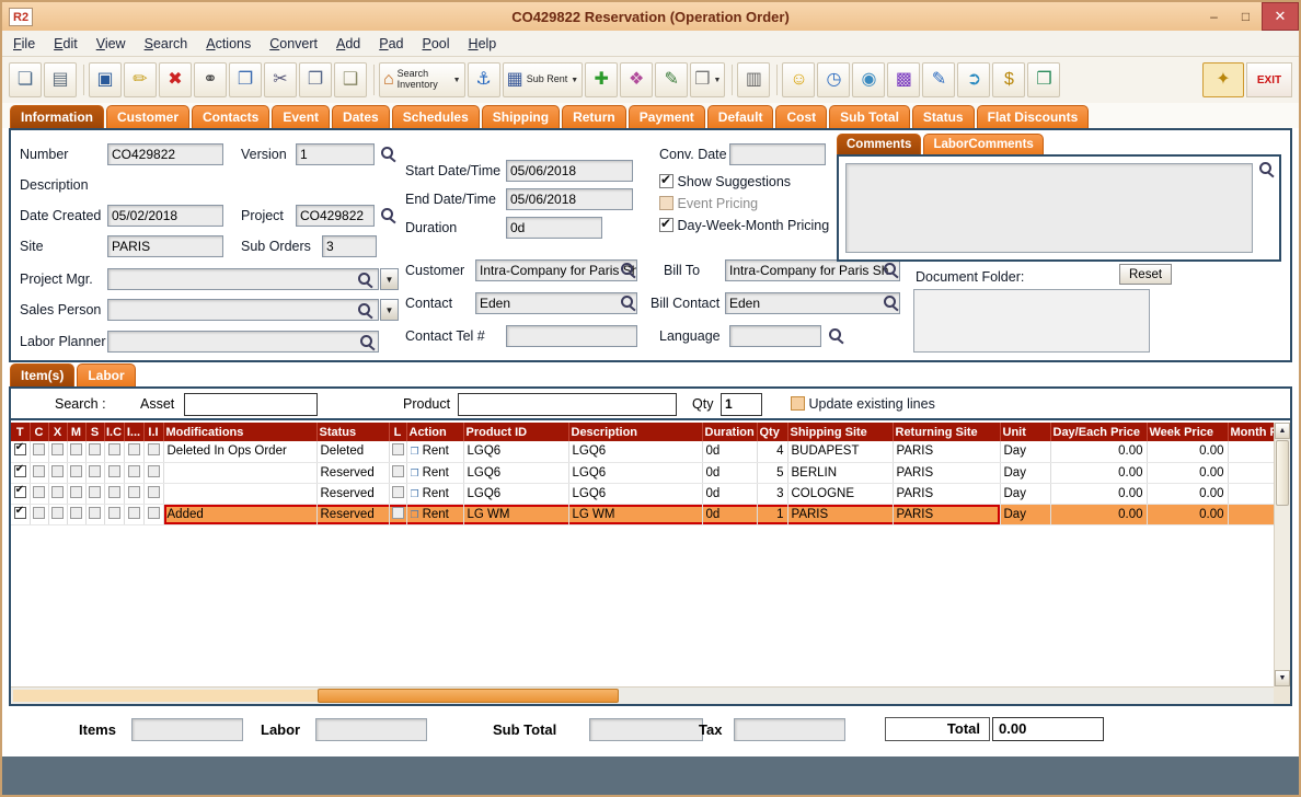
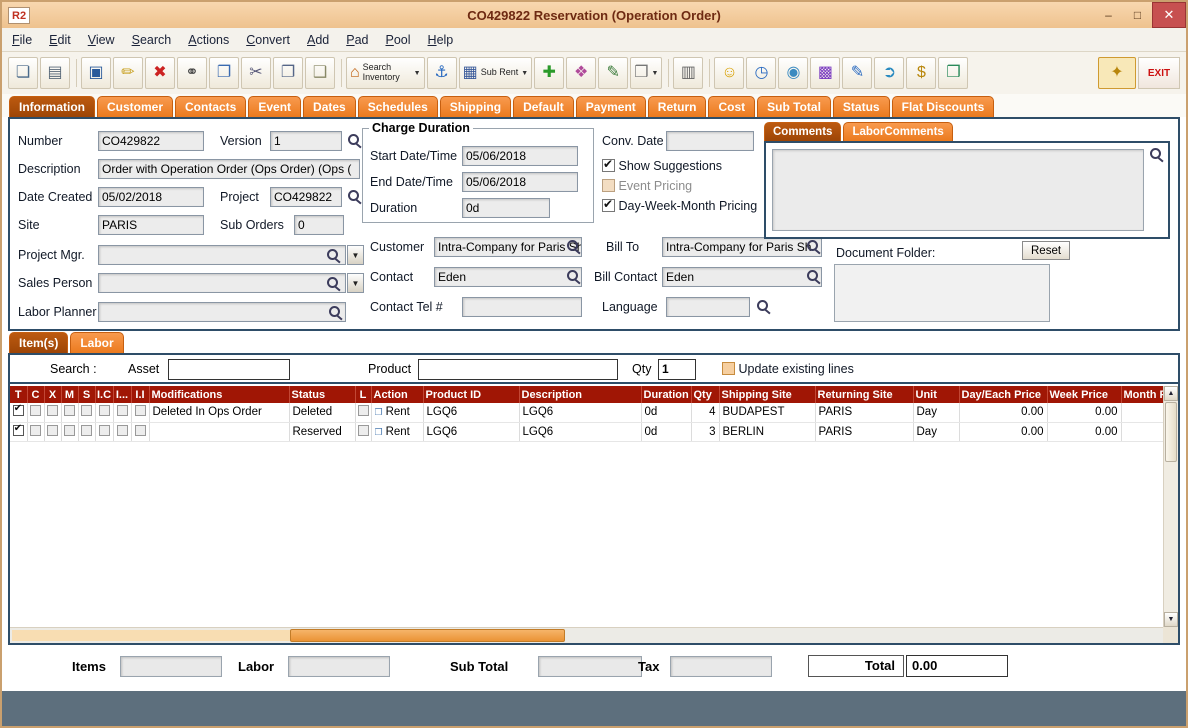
  R2
  CO429822 Reservation (Operation Order)
  –
  □
  ✕
  File
  Edit
  View
  Search
  Actions
  Convert
  Add
  Pad
  Pool
  Help
  ❏
  ▤
  ▣
  ✏
  ✖
  ⚭
  ❐
  ✂
  ❐
  ❑
  ⌂
  Search Inventory
  ⚓
  ▦
  Sub Rent
  ✚
  ❖
  ✎
  ❒
  ▥
  ☺
  ◷
  ◉
  ▩
  ✎
  ➲
  $
  ❒
  ✦
  EXIT
  Information
  Customer
  Contacts
  Event
  Dates
  Schedules
  Shipping
- Return
+ Default
  Payment
- Default
+ Return
  Cost
  Sub Total
  Status
  Flat Discounts
  Number
  CO429822
  Version
  1
  Description
+ Order with Operation Order (Ops Order) (Ops (
  Date Created
  05/02/2018
  Project
  CO429822
  Site
  PARIS
  Sub Orders
- 3
+ 0
  Project Mgr.
  ▼
  Sales Person
  ▼
  Labor Planner
+ Charge Duration
  Start Date/Time
  05/06/2018
  End Date/Time
  05/06/2018
  Duration
  0d
  Conv. Date
  Show Suggestions
  Event Pricing
  Day-Week-Month Pricing
  Customer
  Intra-Company for Paris
  Bill To
  Intra-Company for Paris S
  Contact
  Eden
  Bill Contact
  Eden
  Contact Tel #
  Language
  Comments
  LaborComments
  Document Folder:
  Reset
  Item(s)
  Labor
  Search :
  Asset
  Product
  Qty
  1
  Update existing lines
  T	C	X	M	S	I.C	I...	I.I	Modifications	Status	L	Action	Product ID	Description	Duration	Qty	Shipping Site	Returning Site	Unit	Day/Each Price	Week Price	Month
  								Deleted In Ops Order	Deleted		❒ Rent	LGQ6	LGQ6	0d	4	BUDAPEST	PARIS	Day	0.00	0.00
- 									Reserved		❒ Rent	LGQ6	LGQ6	0d	5	BERLIN	PARIS	Day	0.00	0.00
+ 									Reserved		❒ Rent	LGQ6	LGQ6	0d	3	BERLIN	PARIS	Day	0.00	0.00
- 									Reserved		❒ Rent	LGQ6	LGQ6	0d	3	COLOGNE	PARIS	Day	0.00	0.00
- 								Added	Reserved		❒ Rent	LG WM	LG WM	0d	1	PARIS	PARIS	Day	0.00	0.00
  Items
  Labor
  Sub Total
  Tax
  Total
  0.00
